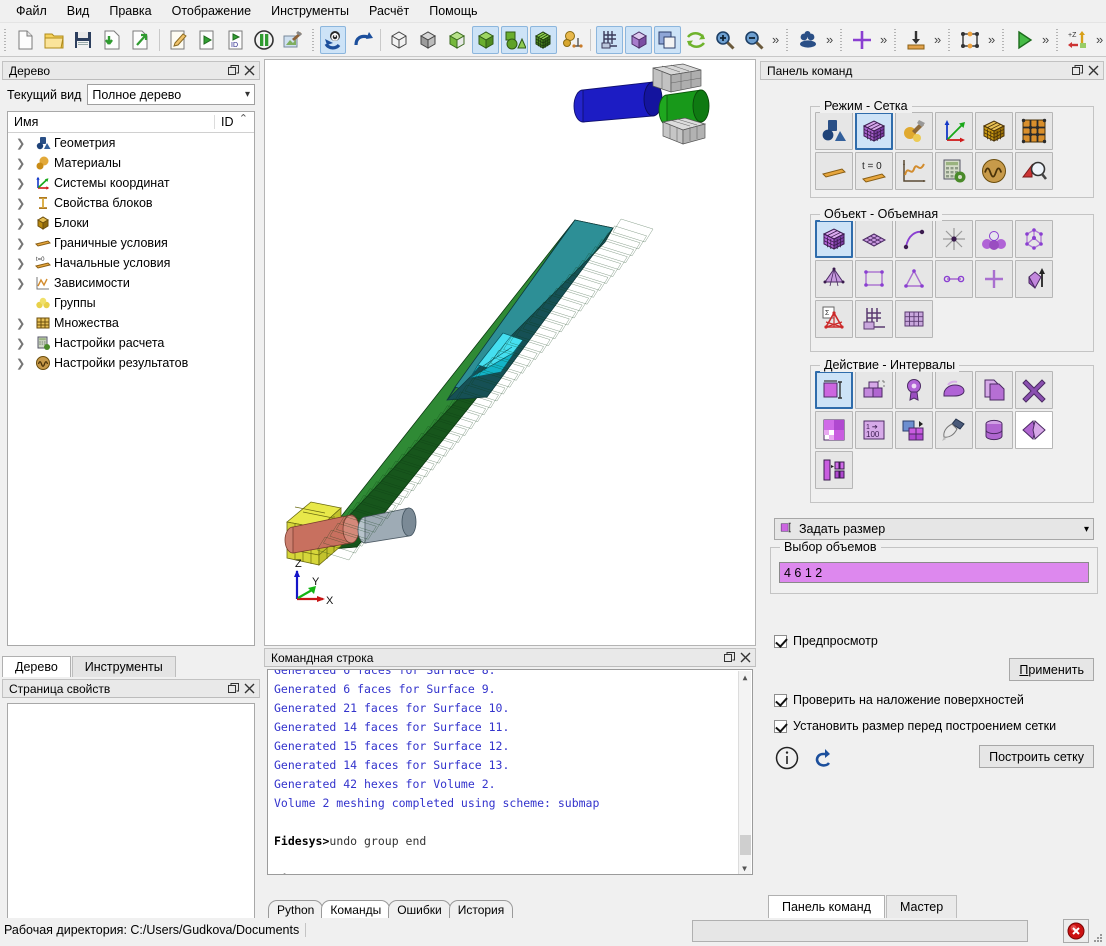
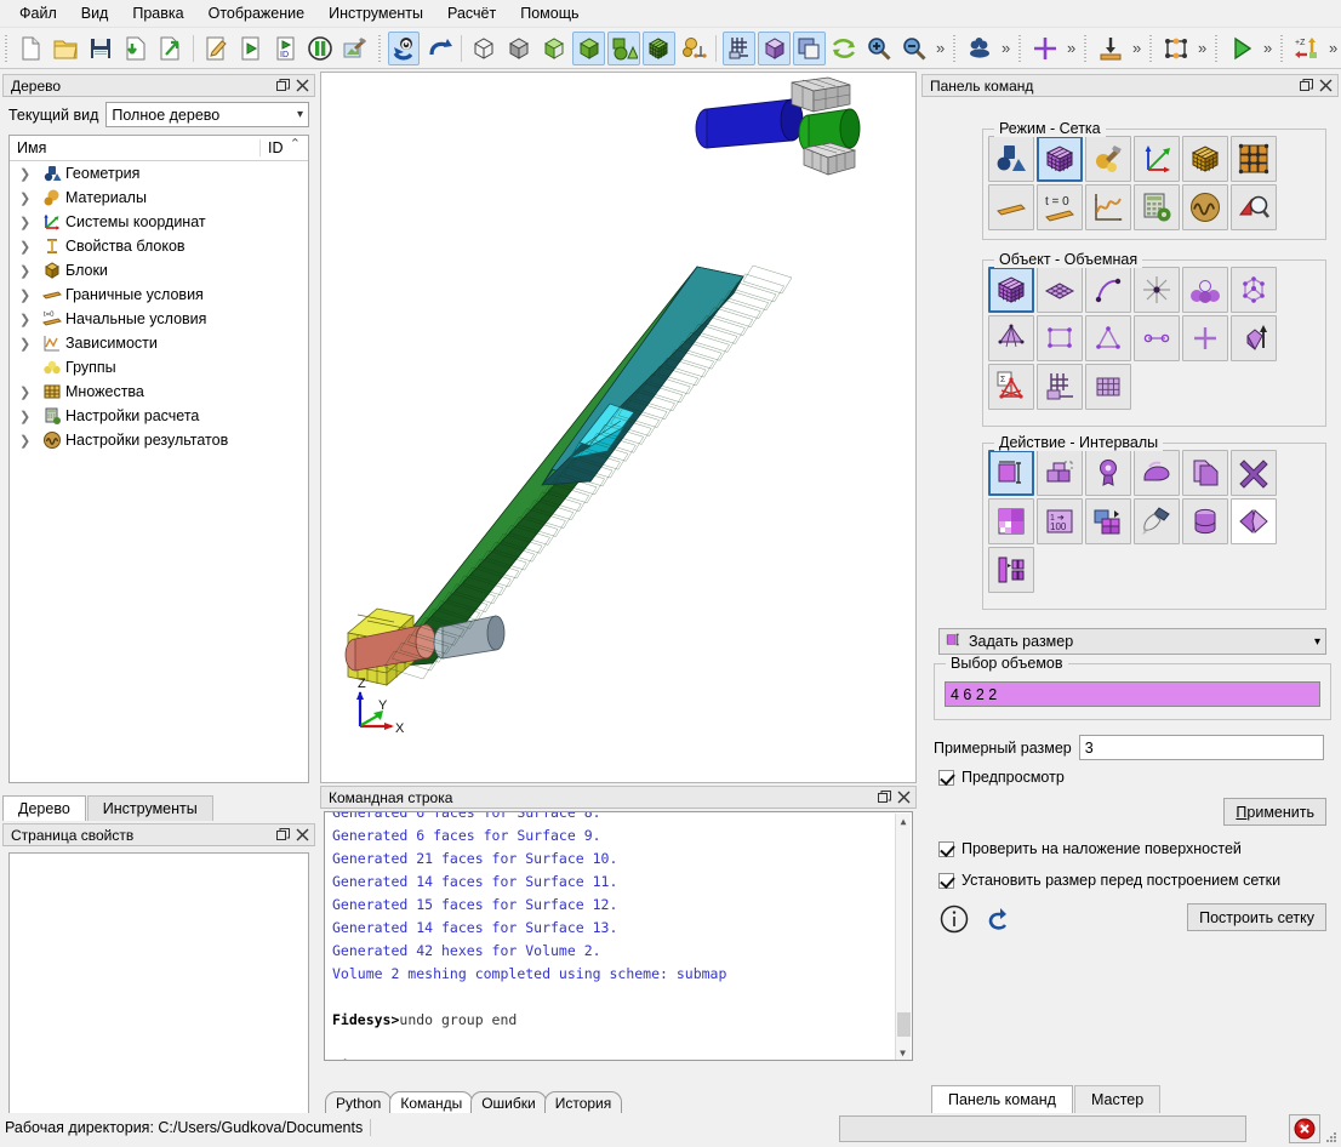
  Файл
  Вид
  Правка
  Отображение
  Инструменты
  Расчёт
  Помощь
  »
  »
  »
  »
  »
  »
  »
  Дерево
  Текущий вид
  Полное дерево
  ▾
  Имя
  ID
  ⌃
  ❯
  Геометрия
  ❯
  Материалы
  ❯
  Системы координат
  ❯
  Свойства блоков
  ❯
  Блоки
  ❯
  Граничные условия
  ❯
  Начальные условия
  ❯
  Зависимости
  Группы
  ❯
  Множества
  ❯
  Настройки расчета
  ❯
  Настройки результатов
  Дерево
  Инструменты
  Страница свойств
  Z
  X
  Y
  Командная строка
  Generated 6 faces for Surface 8.
  Generated 6 faces for Surface 9.
  Generated 21 faces for Surface 10.
  Generated 14 faces for Surface 11.
  Generated 15 faces for Surface 12.
  Generated 14 faces for Surface 13.
  Generated 42 hexes for Volume 2.
  Volume 2 meshing completed using scheme: submap
  Fidesys>undo group end
  ▲
  ▼
  Python
  Команды
  Ошибки
  История
  Панель команд
  Режим - Сетка
  t = 0
  Объект - Объемная
  Действие - Интервалы
  100
  Задать размер
  ▾
  Выбор объемов
- 4 6 1 2
+ 4 6 2 2
+ Примерный размер
+ 3
  Предпросмотр
  П
  рименить
  Проверить на наложение поверхностей
  Установить размер перед построением сетки
  Построить сетку
  Панель команд
  Мастер
  Рабочая директория: C:/Users/Gudkova/Documents
